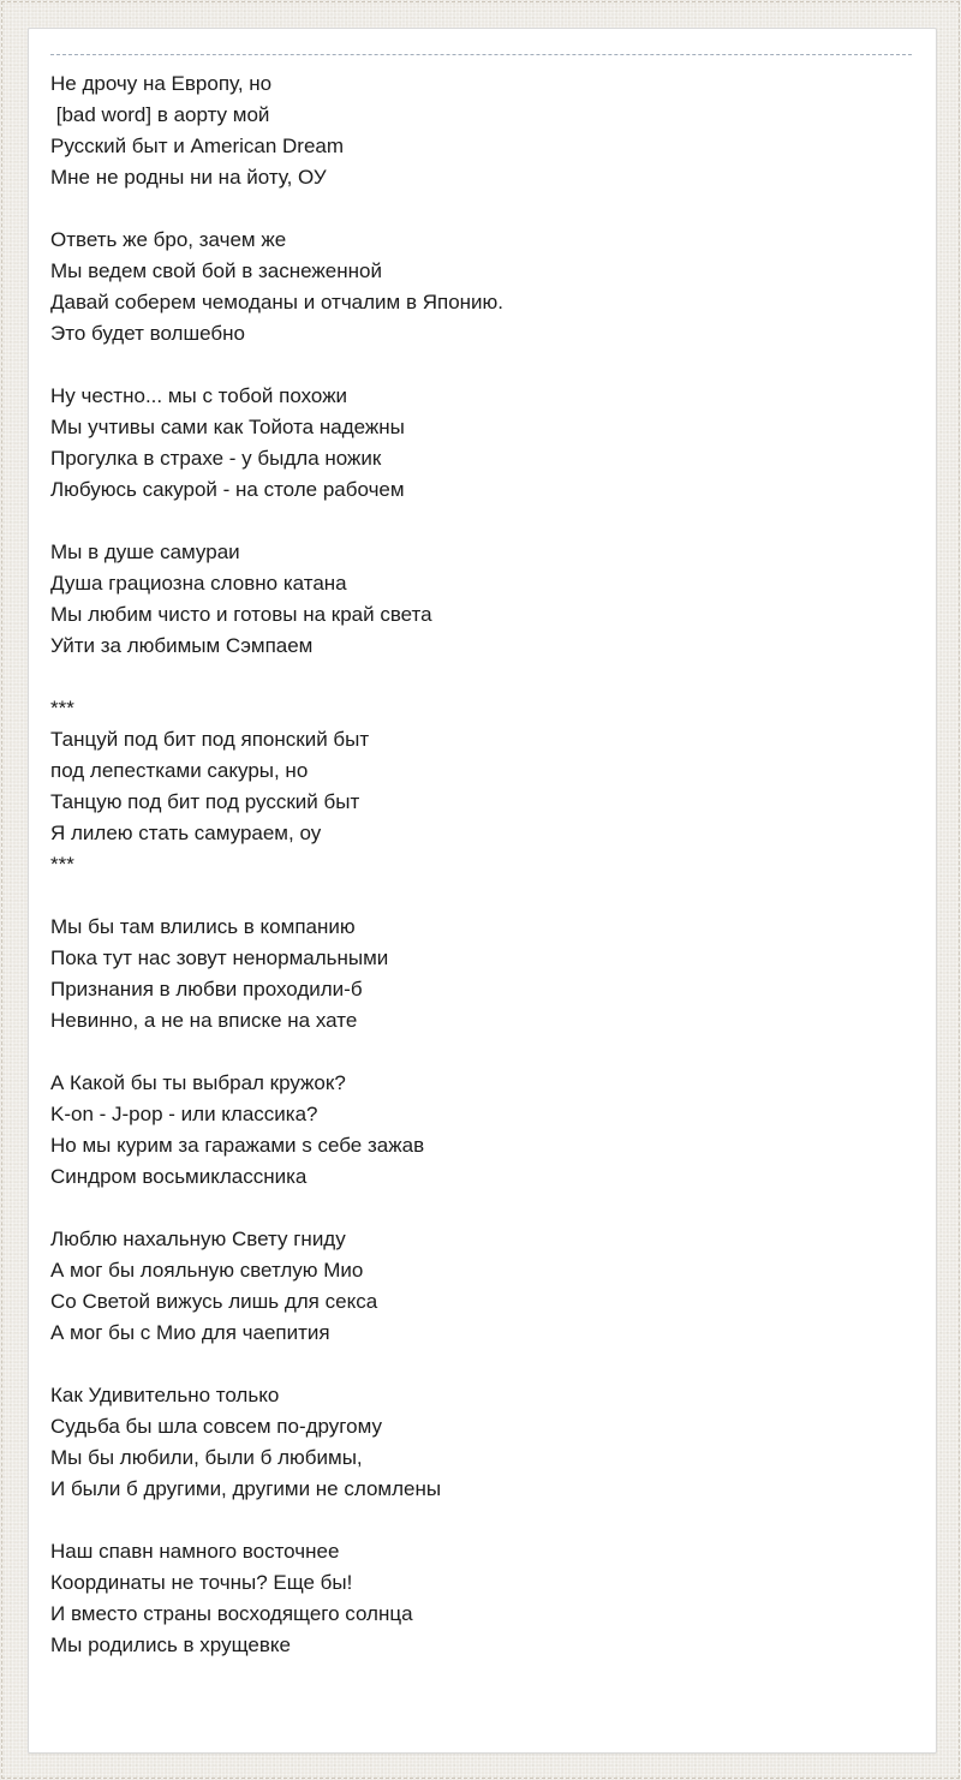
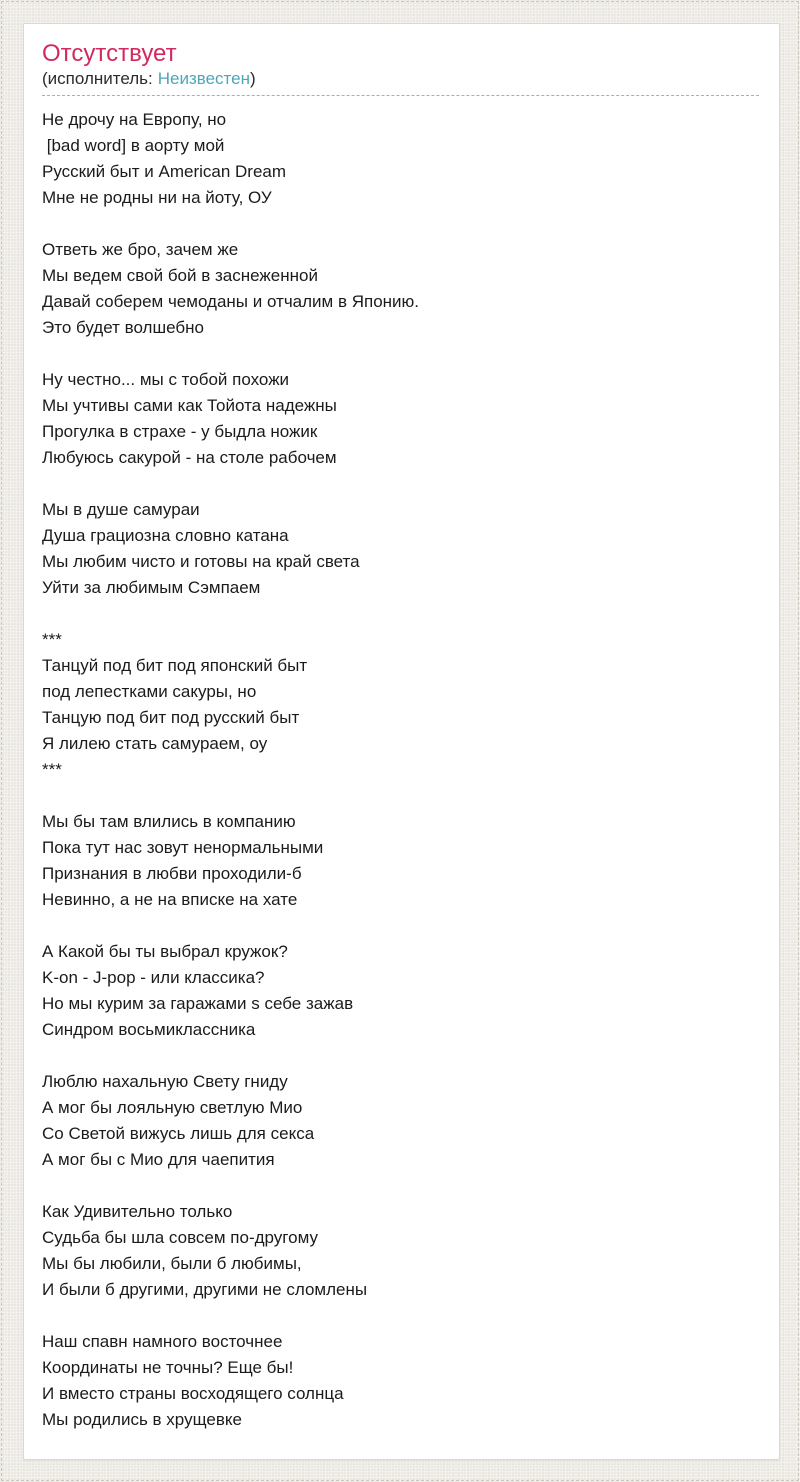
+ Отсутствует
+ (исполнитель: Неизвестен)
  Не дрочу на Европу, но
  [bad word] в аорту мой
  Русский быт и American Dream
  Мне не родны ни на йоту, ОУ
  Ответь же бро, зачем же
  Мы ведем свой бой в заснеженной
  Давай соберем чемоданы и отчалим в Японию.
  Это будет волшебно
  Ну честно... мы с тобой похожи
  Мы учтивы сами как Тойота надежны
  Прогулка в страхе - у быдла ножик
  Любуюсь сакурой - на столе рабочем
  Мы в душе самураи
  Душа грациозна словно катана
  Мы любим чисто и готовы на край света
  Уйти за любимым Сэмпаем
  ***
  Танцуй под бит под японский быт
  под лепестками сакуры, но
  Танцую под бит под русский быт
  Я лилею стать самураем, оу
  ***
  Мы бы там влились в компанию
  Пока тут нас зовут ненормальными
  Признания в любви проходили-б
  Невинно, а не на вписке на хате
  А Какой бы ты выбрал кружок?
  K-on - J-pop - или классика?
  Но мы курим за гаражами s себе зажав
  Синдром восьмиклассника
  Люблю нахальную Свету гниду
  А мог бы лояльную светлую Мио
  Со Светой вижусь лишь для секса
  А мог бы с Мио для чаепития
  Как Удивительно только
  Судьба бы шла совсем по-другому
  Мы бы любили, были б любимы,
  И были б другими, другими не сломлены
  Наш спавн намного восточнее
  Координаты не точны? Еще бы!
  И вместо страны восходящего солнца
  Мы родились в хрущевке
